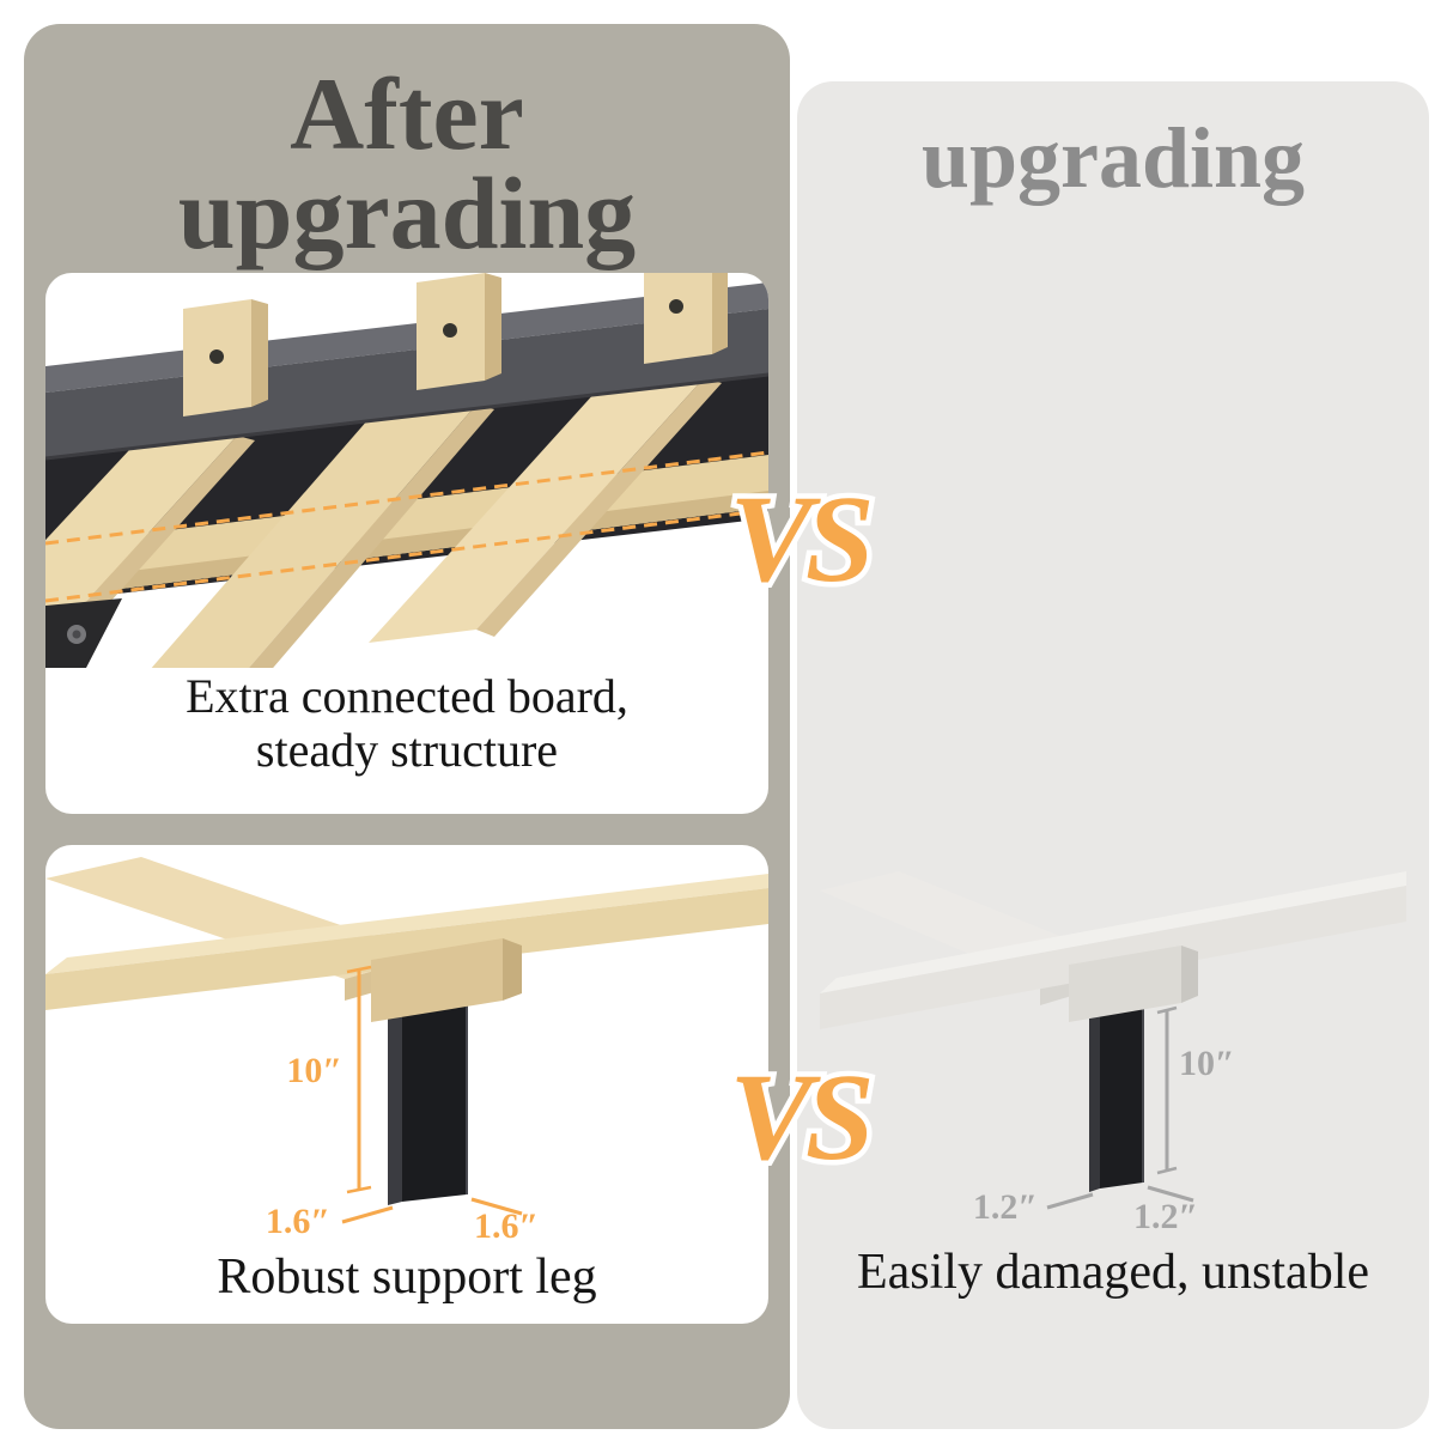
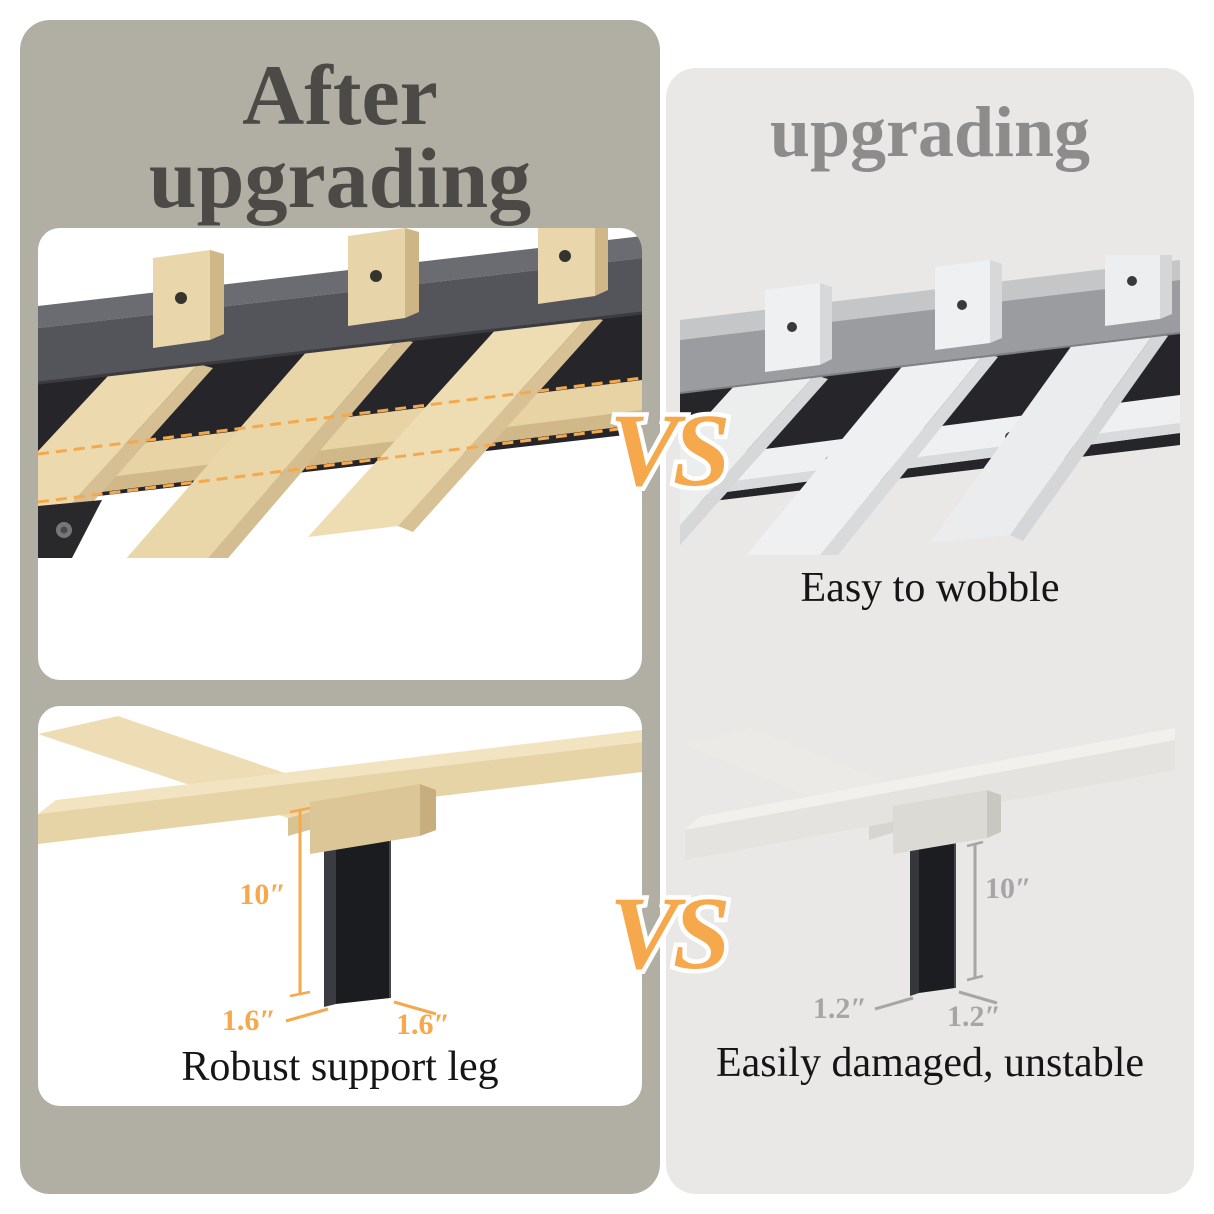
  After
  upgrading
- Extra connected board,
- steady structure
  10″
  1.6″
  1.6″
  Robust support leg
  upgrading
+ Easy to wobble
  10″
  1.2″
  1.2″
  Easily damaged, unstable
  VS
  VS
